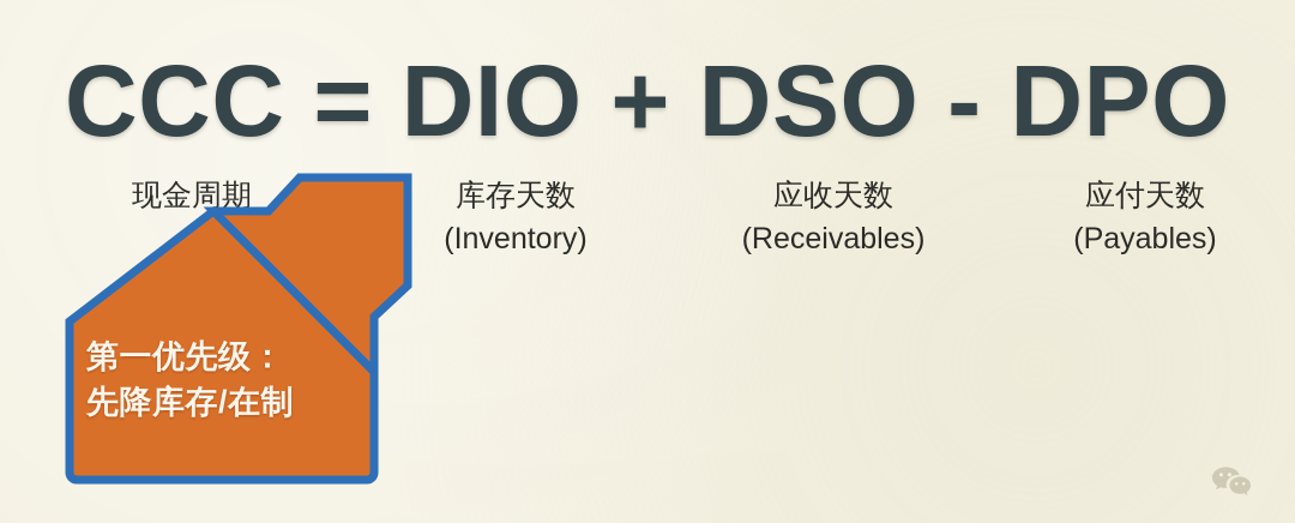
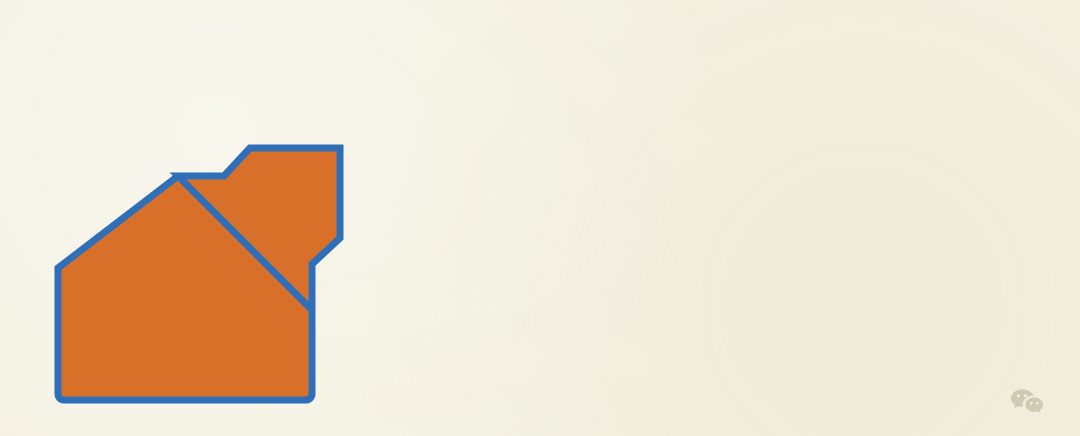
- CCC = DIO + DSO - DPO
- 现金周期
- 库存天数
- (Inventory)
- 应收天数
- (Receivables)
- 应付天数
- (Payables)
- 第一优先级：
- 先降库存/在制
